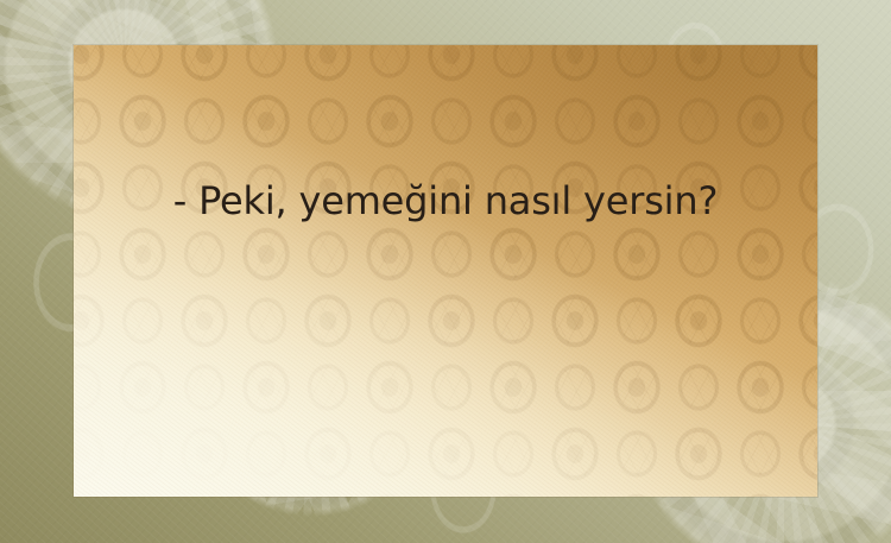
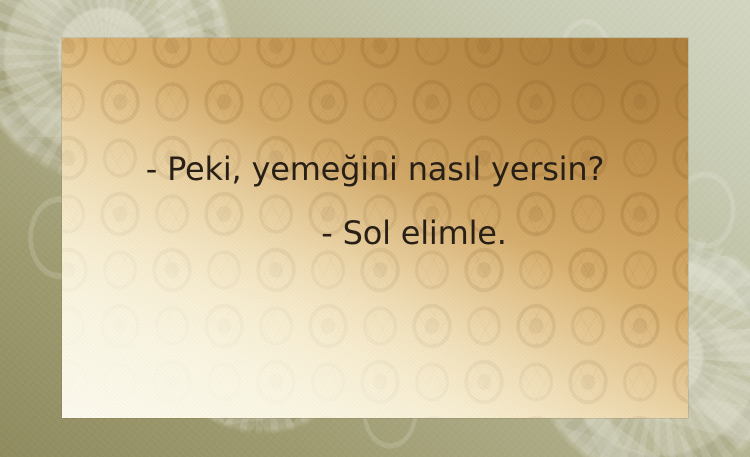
  - Peki, yemeğini nasıl yersin?
+ - Sol elimle.
